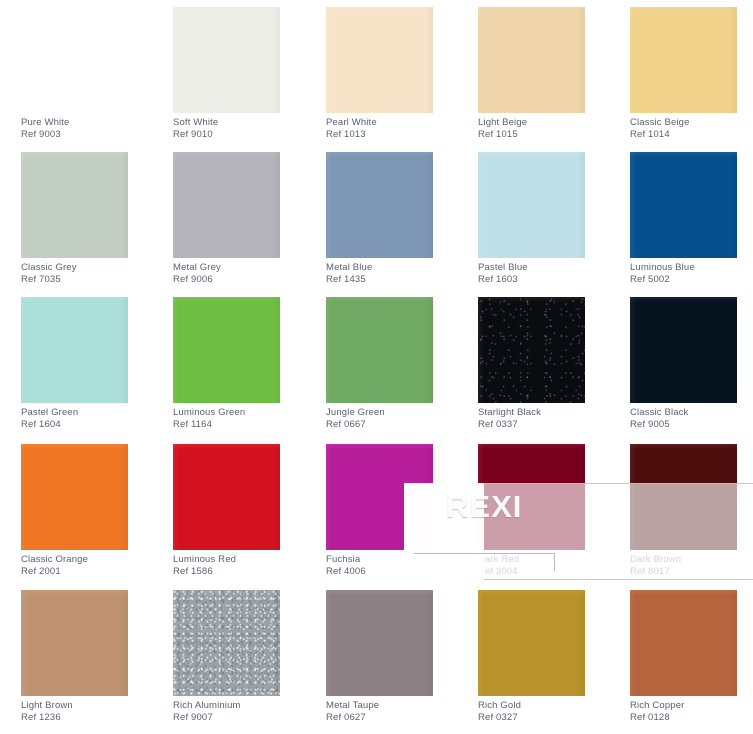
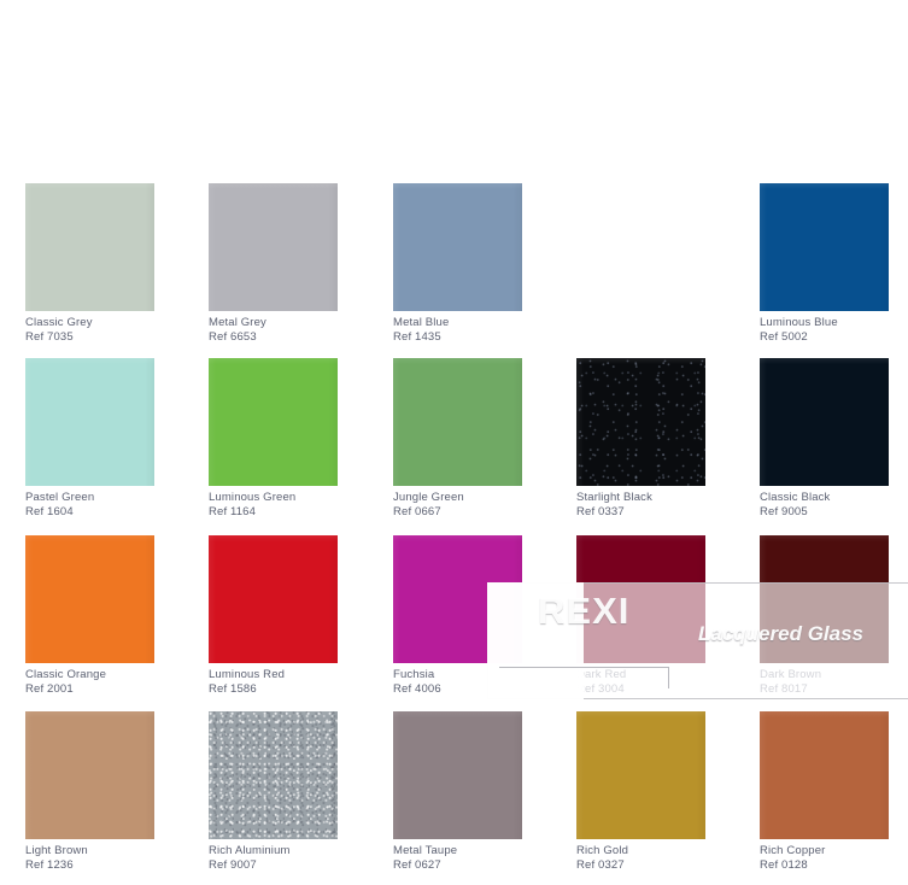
- Pure White
- Ref 9003
- Soft White
- Ref 9010
- Pearl White
- Ref 1013
- Light Beige
- Ref 1015
- Classic Beige
- Ref 1014
  Classic Grey
  Ref 7035
  Metal Grey
- Ref 9006
+ Ref 6653
  Metal Blue
  Ref 1435
- Pastel Blue
- Ref 1603
  Luminous Blue
  Ref 5002
  Pastel Green
  Ref 1604
  Luminous Green
  Ref 1164
  Jungle Green
  Ref 0667
  Starlight Black
  Ref 0337
  Classic Black
  Ref 9005
  Classic Orange
  Ref 2001
  Luminous Red
  Ref 1586
  Fuchsia
  Ref 4006
  ark Red
  ef 3004
  Dark Brown
  Ref 8017
  Light Brown
  Ref 1236
  Rich Aluminium
  Ref 9007
  Metal Taupe
  Ref 0627
  Rich Gold
  Ref 0327
  Rich Copper
  Ref 0128
  REXI
+ Lacquered Glass
